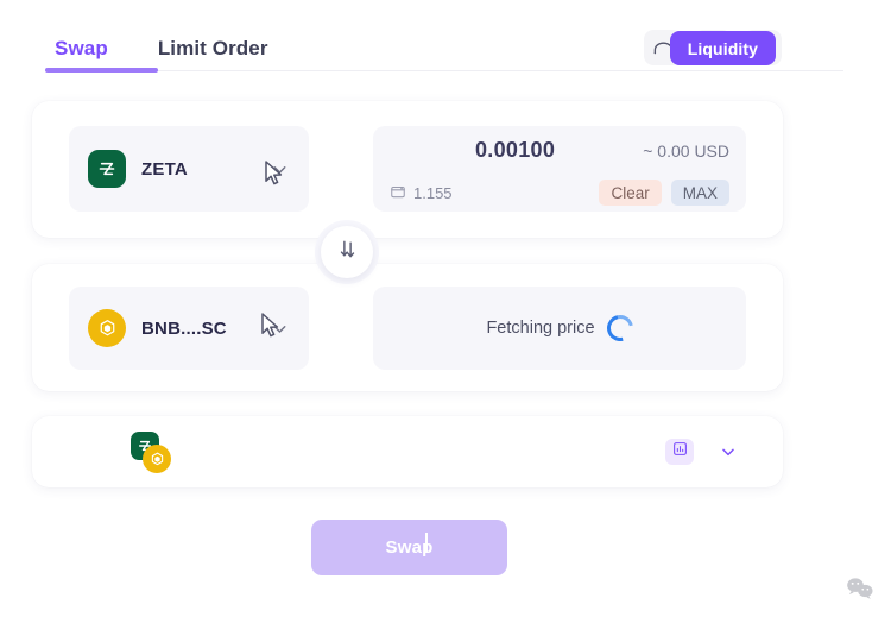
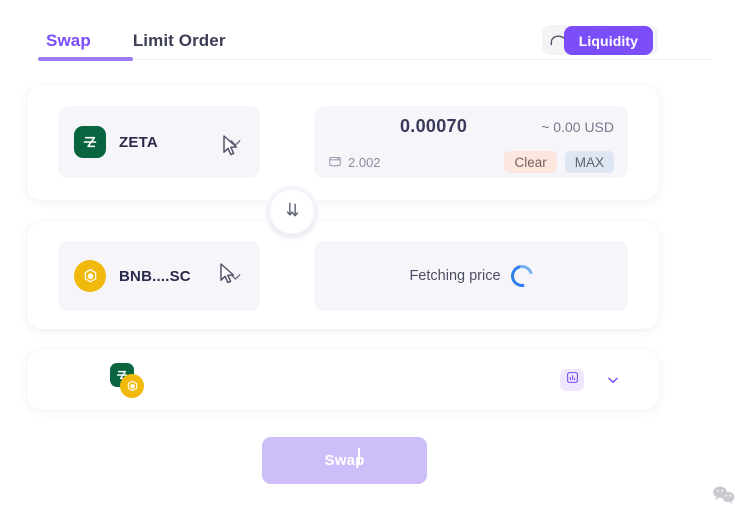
  Swap
  Limit Order
  Liquidity
  ZETA
- 0.00100
+ 0.00070
  ~ 0.00 USD
- 1.155
+ 2.002
  Clear
  MAX
  BNB....SC
  Fetching price
  Swa
